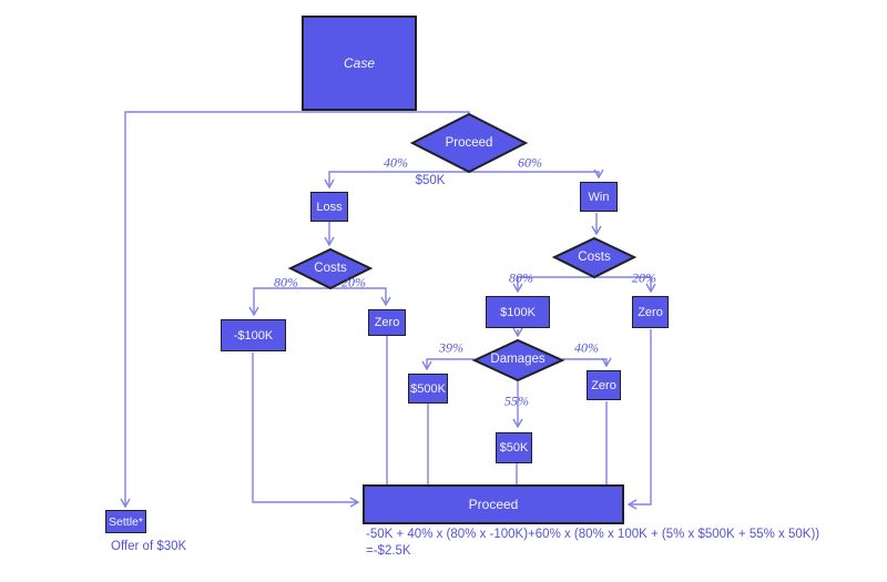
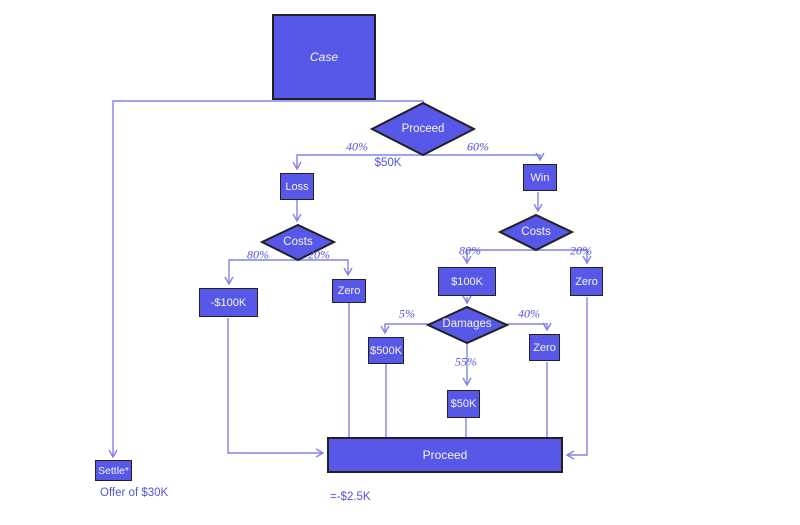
  Case
  Loss
  Win
  -$100K
  Zero
  $100K
  Zero
  $500K
  Zero
  $50K
  Proceed
  Settle*
  Proceed
  Costs
  Costs
  Damages
  40%
  60%
  80%
  20%
  80%
  20%
- 39%
+ 5%
  40%
  55%
  $50K
  Offer of $30K
- -50K + 40% x (80% x -100K)+60% x (80% x 100K + (5% x $500K + 55% x 50K))
  =-$2.5K
